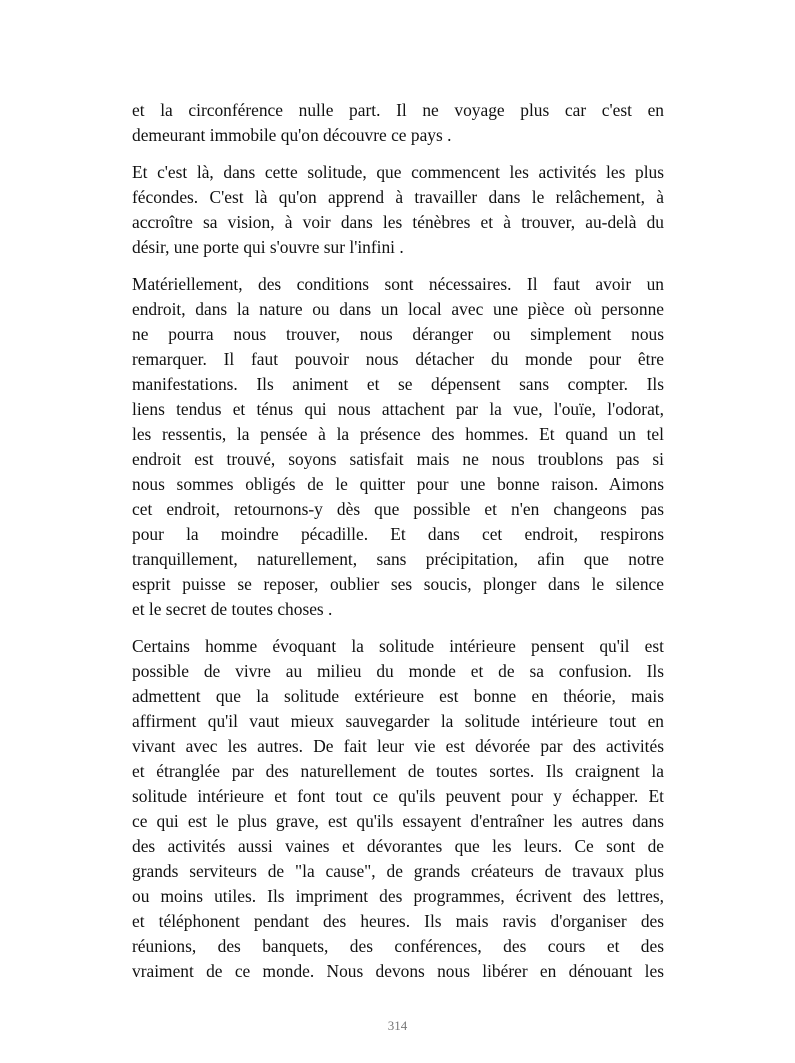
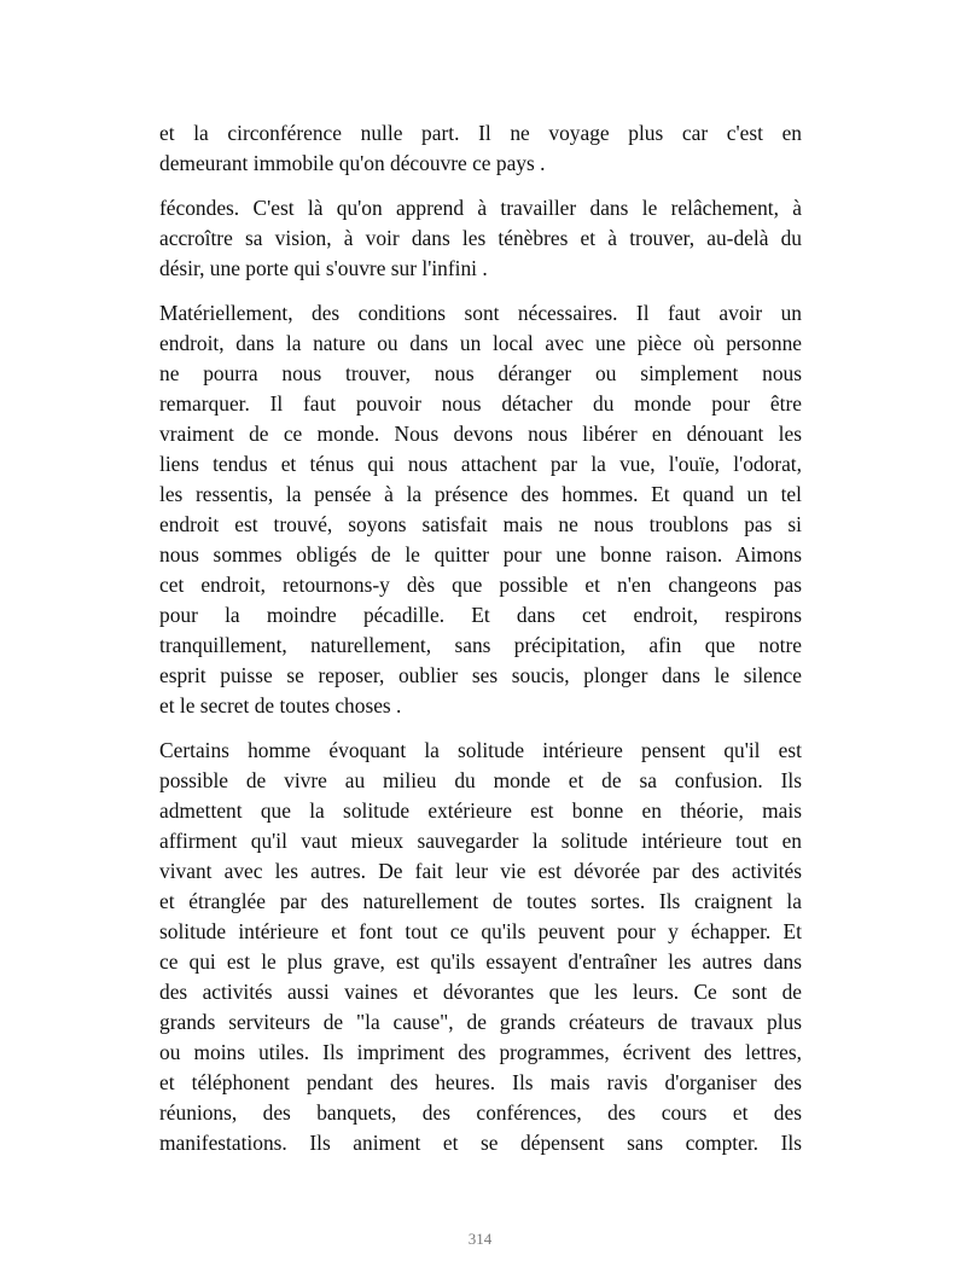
  et la circonférence nulle part. Il ne voyage plus car c'est en
  demeurant immobile qu'on découvre ce pays .
- Et c'est là, dans cette solitude, que commencent les activités les plus
  fécondes. C'est là qu'on apprend à travailler dans le relâchement, à
  accroître sa vision, à voir dans les ténèbres et à trouver, au-delà du
  désir, une porte qui s'ouvre sur l'infini .
  Matériellement, des conditions sont nécessaires. Il faut avoir un
  endroit, dans la nature ou dans un local avec une pièce où personne
  ne pourra nous trouver, nous déranger ou simplement nous
  remarquer. Il faut pouvoir nous détacher du monde pour être
- manifestations. Ils animent et se dépensent sans compter. Ils
+ vraiment de ce monde. Nous devons nous libérer en dénouant les
  liens tendus et ténus qui nous attachent par la vue, l'ouïe, l'odorat,
  les ressentis, la pensée à la présence des hommes. Et quand un tel
  endroit est trouvé, soyons satisfait mais ne nous troublons pas si
  nous sommes obligés de le quitter pour une bonne raison. Aimons
  cet endroit, retournons-y dès que possible et n'en changeons pas
  pour la moindre pécadille. Et dans cet endroit, respirons
  tranquillement, naturellement, sans précipitation, afin que notre
  esprit puisse se reposer, oublier ses soucis, plonger dans le silence
  et le secret de toutes choses .
  Certains homme évoquant la solitude intérieure pensent qu'il est
  possible de vivre au milieu du monde et de sa confusion. Ils
  admettent que la solitude extérieure est bonne en théorie, mais
  affirment qu'il vaut mieux sauvegarder la solitude intérieure tout en
  vivant avec les autres. De fait leur vie est dévorée par des activités
  et étranglée par des naturellement de toutes sortes. Ils craignent la
  solitude intérieure et font tout ce qu'ils peuvent pour y échapper. Et
  ce qui est le plus grave, est qu'ils essayent d'entraîner les autres dans
  des activités aussi vaines et dévorantes que les leurs. Ce sont de
  grands serviteurs de "la cause", de grands créateurs de travaux plus
  ou moins utiles. Ils impriment des programmes, écrivent des lettres,
  et téléphonent pendant des heures. Ils mais ravis d'organiser des
  réunions, des banquets, des conférences, des cours et des
- vraiment de ce monde. Nous devons nous libérer en dénouant les
+ manifestations. Ils animent et se dépensent sans compter. Ils
  314
